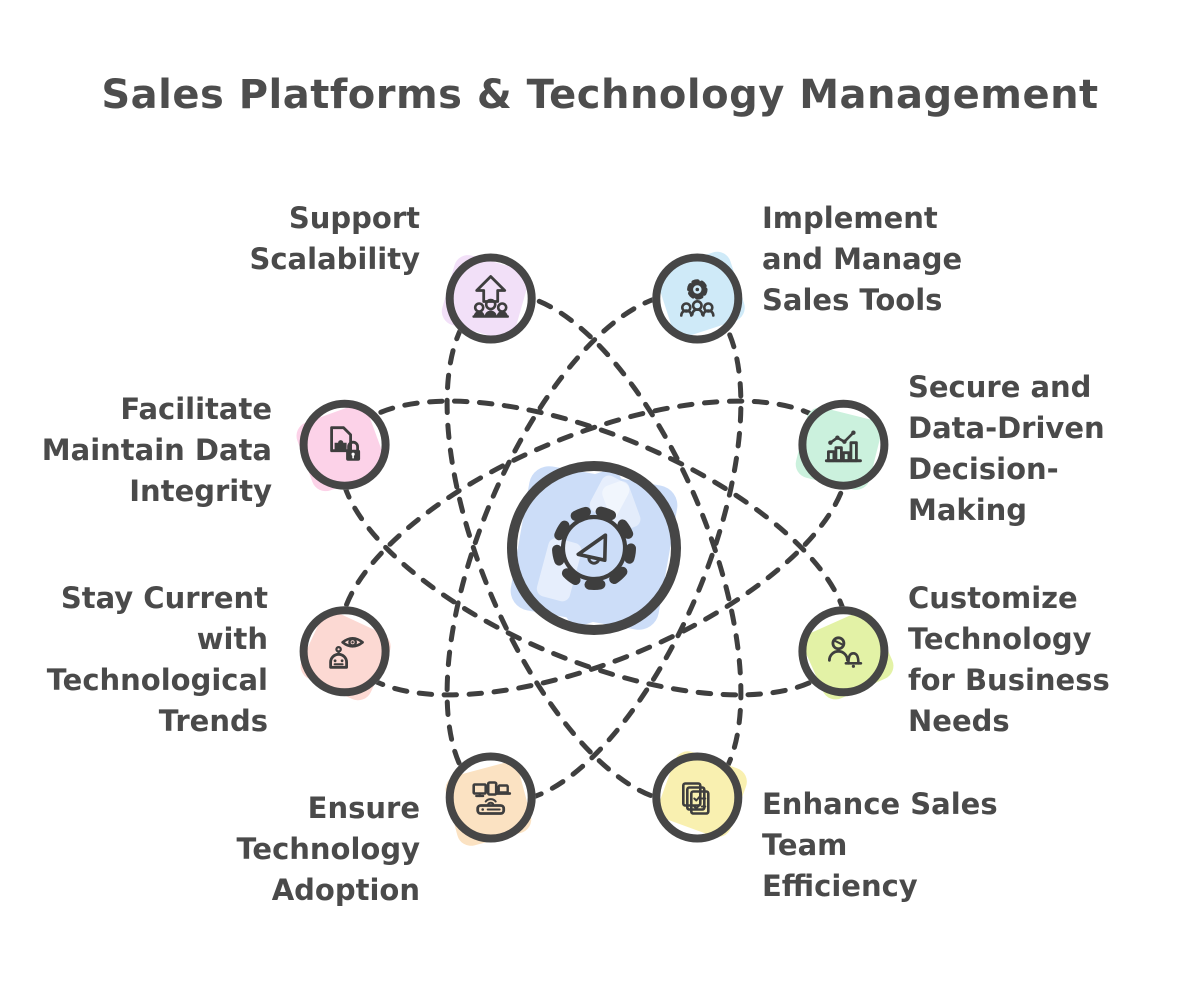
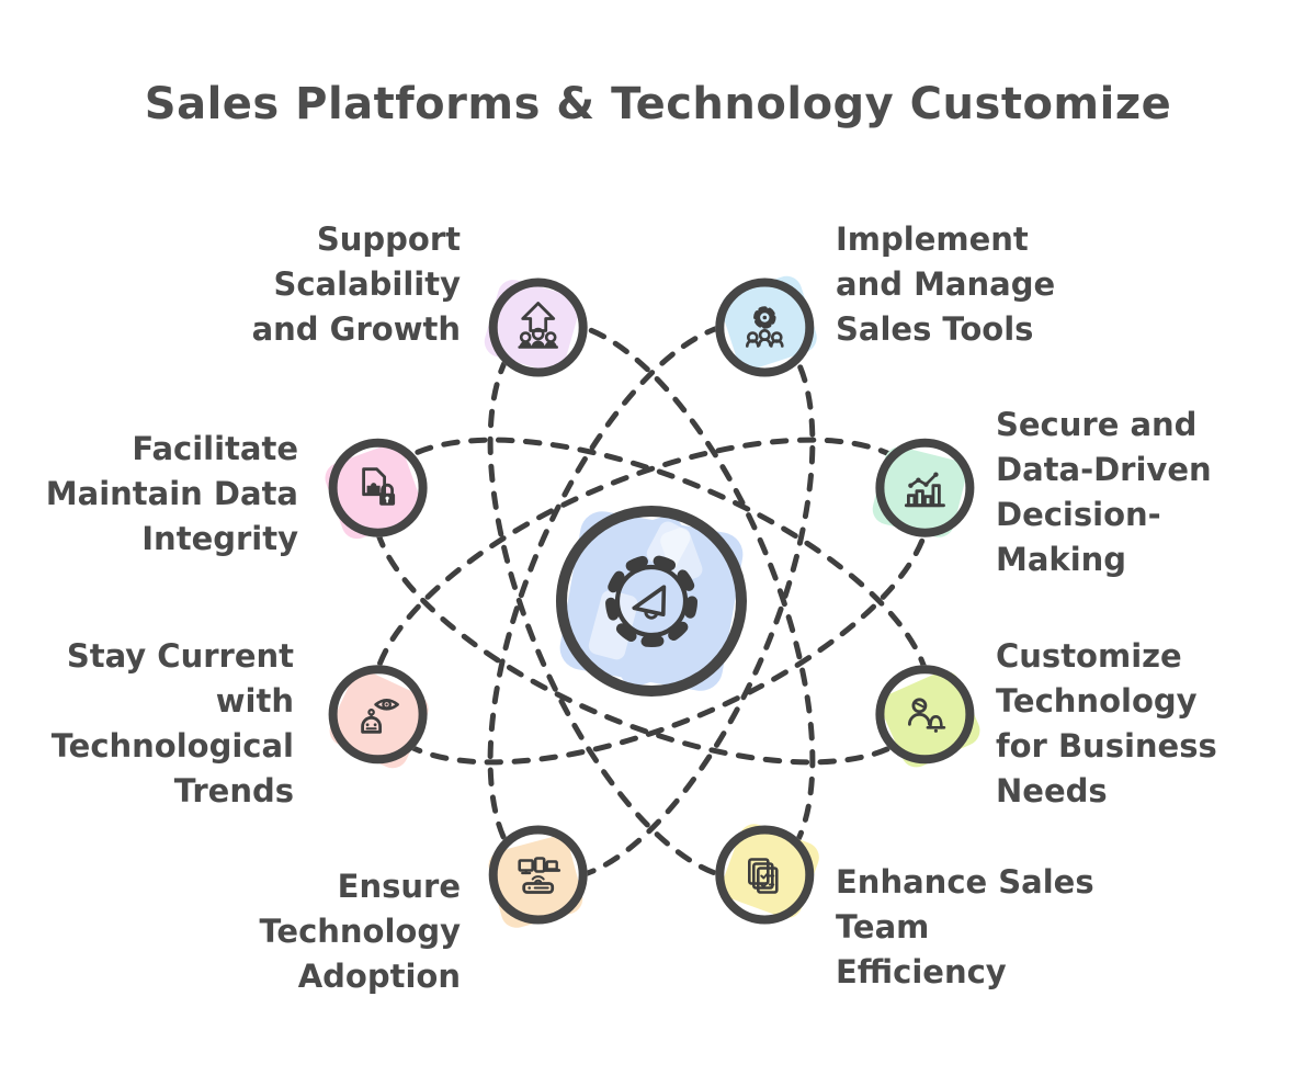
- Sales Platforms & Technology Management
+ Sales Platforms & Technology Customize
  Implement
  and Manage
  Sales Tools
  Secure and
  Data-Driven
  Decision-
  Making
  Customize
  Technology
  for Business
  Needs
  Enhance Sales
  Team
  Efficiency
  Ensure
  Technology
  Adoption
  Stay Current
  with
  Technological
  Trends
  Facilitate
  Maintain Data
  Integrity
  Support
  Scalability
+ and Growth
